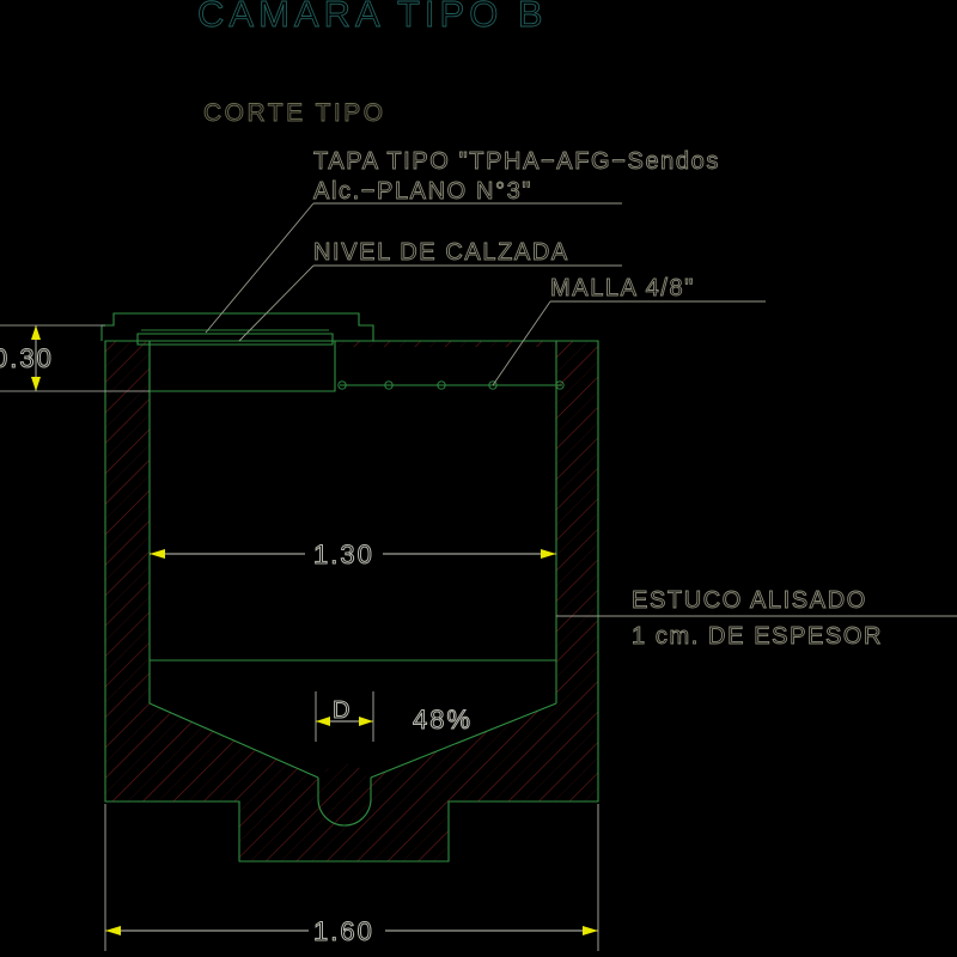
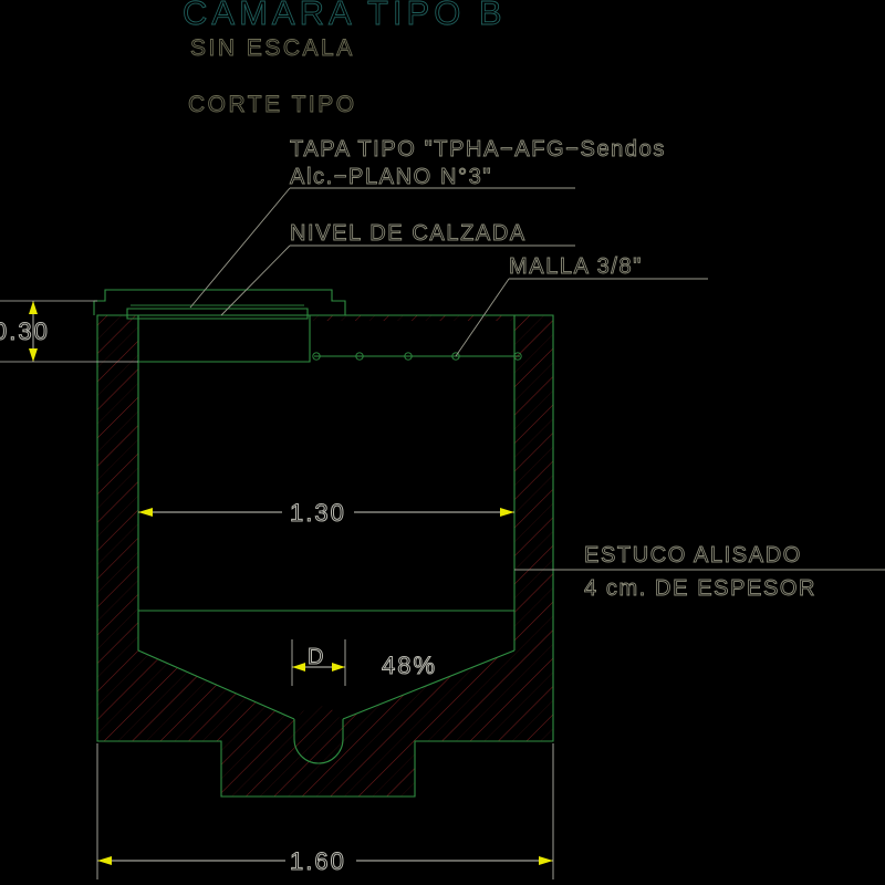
  0.30
  1.30
  1.60
  D
  48%
  CÁMARA TIPO B
+ SIN ESCALA
  CORTE TIPO
  TAPA TIPO "TPHA−AFG−Sendos
  Alc.−PLANO N°3"
  NIVEL DE CALZADA
- MALLA 4/8"
+ MALLA 3/8"
  ESTUCO ALISADO
- 1 cm. DE ESPESOR
+ 4 cm. DE ESPESOR
